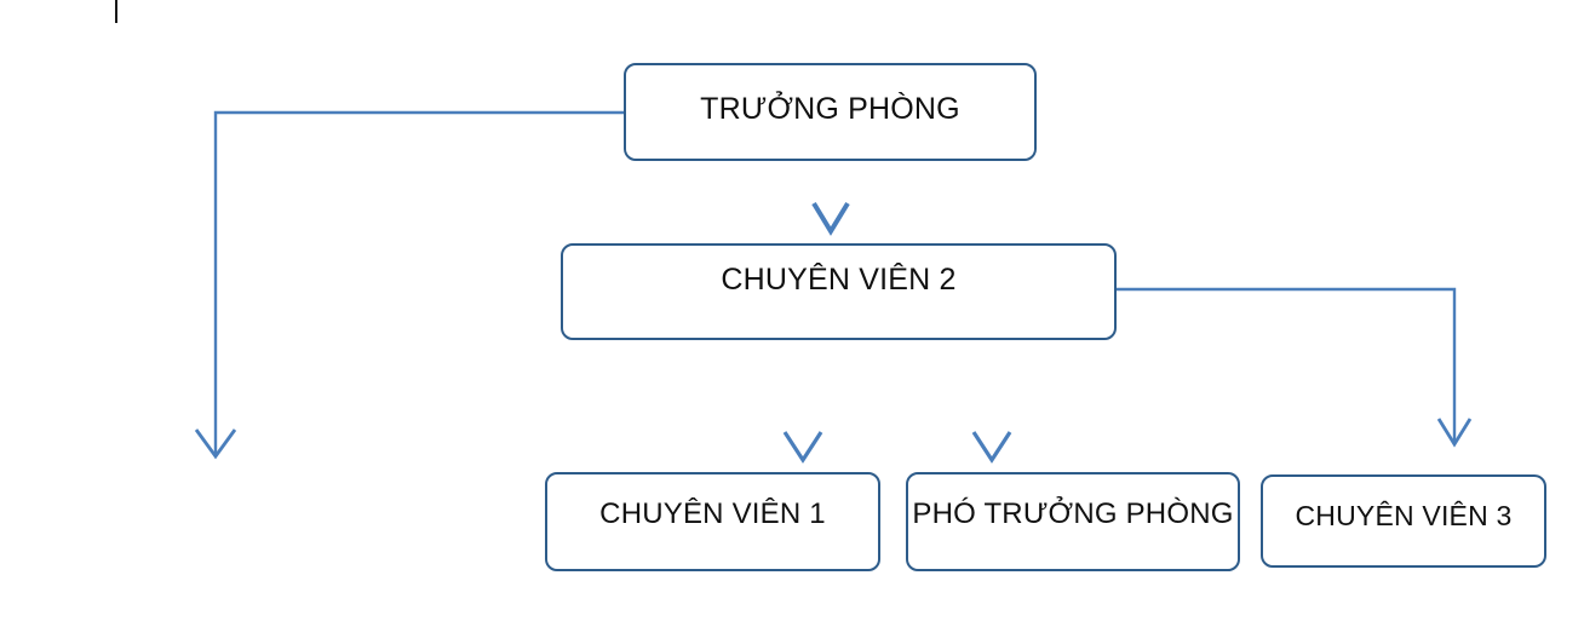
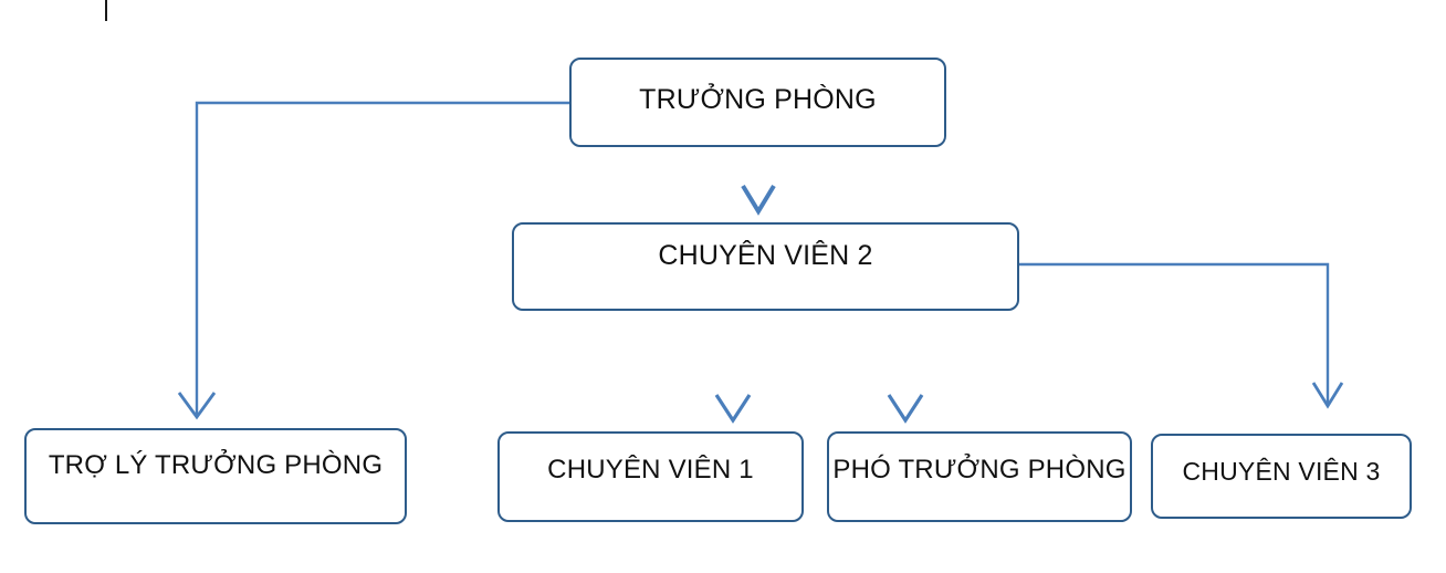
  TRƯỞNG PHÒNG
  CHUYÊN VIÊN 2
+ TRỢ LÝ TRƯỞNG PHÒNG
  CHUYÊN VIÊN 1
  PHÓ TRƯỞNG PHÒNG
  CHUYÊN VIÊN 3
